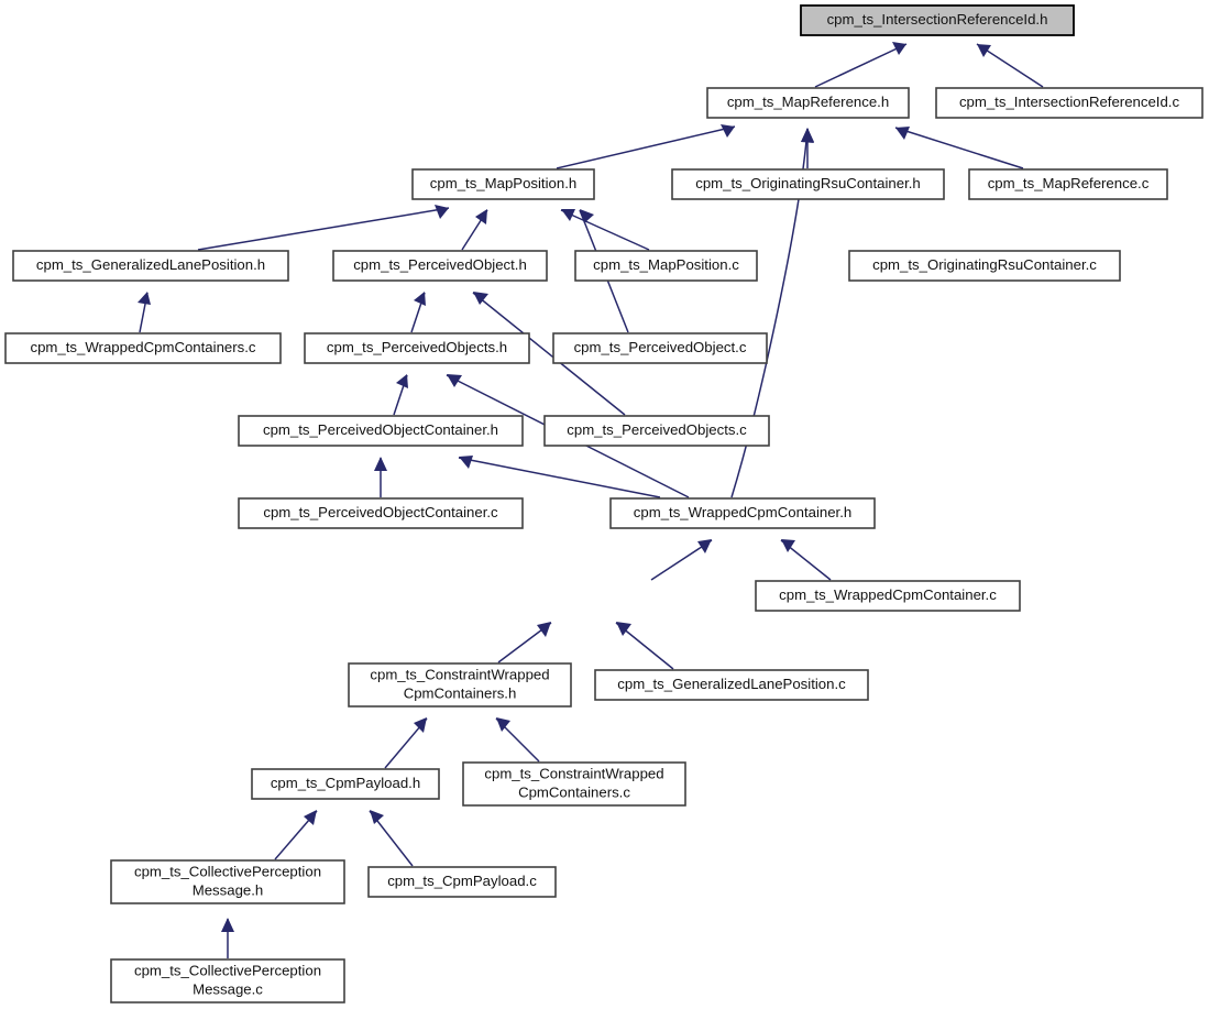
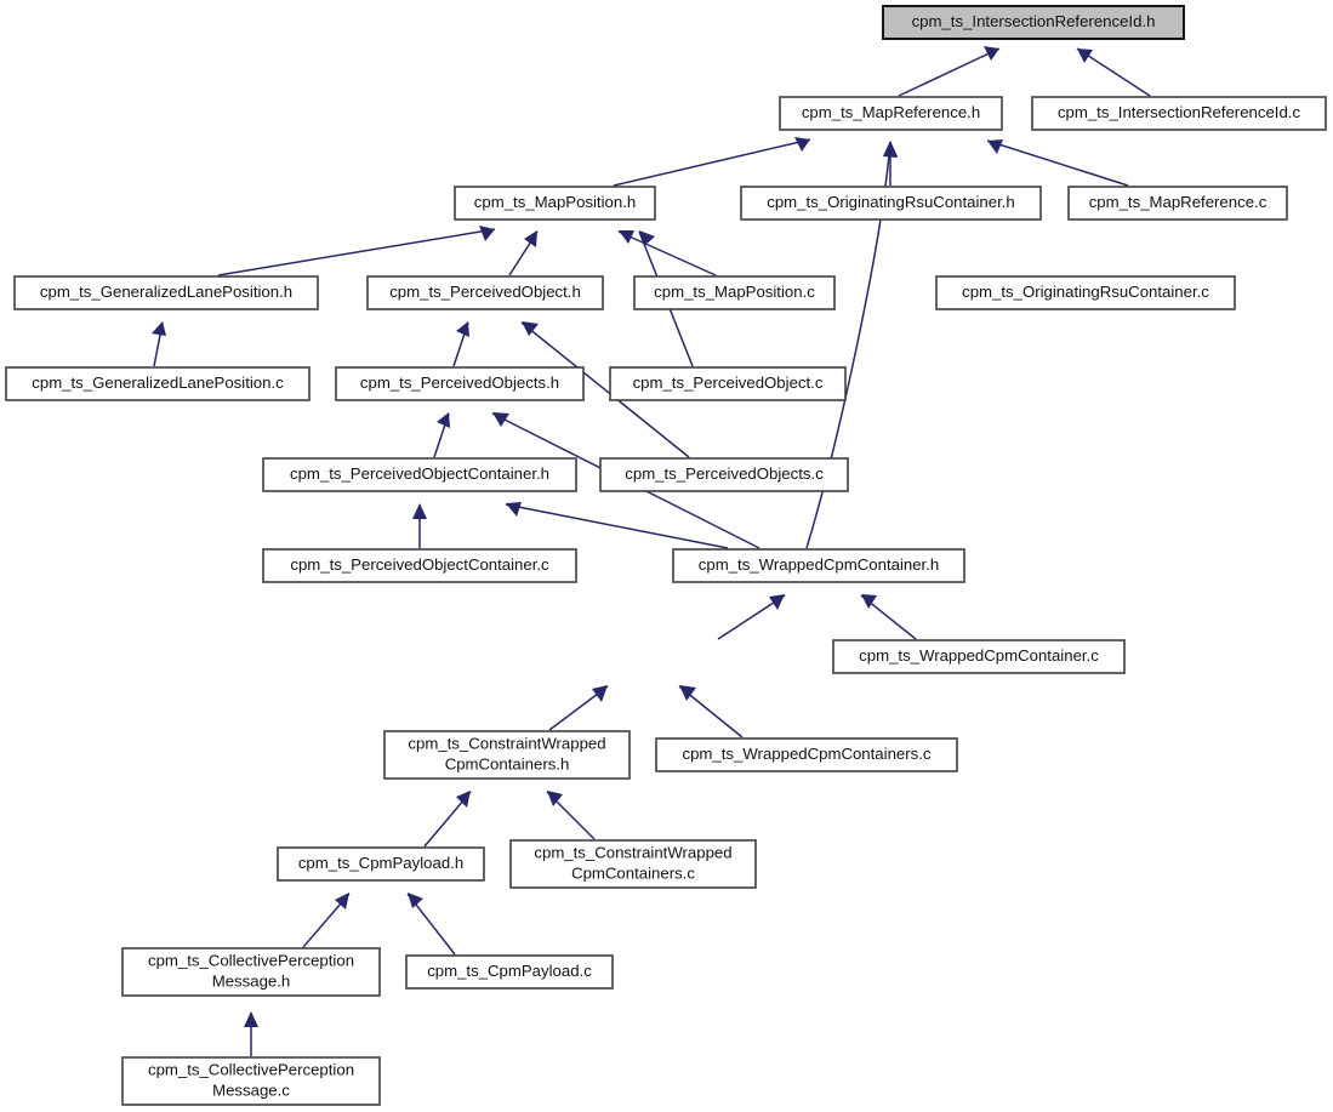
  cpm_ts_IntersectionReferenceId.h
  cpm_ts_MapReference.h
  cpm_ts_IntersectionReferenceId.c
  cpm_ts_MapPosition.h
  cpm_ts_OriginatingRsuContainer.h
  cpm_ts_MapReference.c
  cpm_ts_GeneralizedLanePosition.h
  cpm_ts_PerceivedObject.h
  cpm_ts_MapPosition.c
  cpm_ts_OriginatingRsuContainer.c
- cpm_ts_WrappedCpmContainers.c
+ cpm_ts_GeneralizedLanePosition.c
  cpm_ts_PerceivedObjects.h
  cpm_ts_PerceivedObject.c
  cpm_ts_PerceivedObjectContainer.h
  cpm_ts_PerceivedObjects.c
  cpm_ts_PerceivedObjectContainer.c
  cpm_ts_WrappedCpmContainer.h
  cpm_ts_WrappedCpmContainer.c
  cpm_ts_ConstraintWrapped
  CpmContainers.h
- cpm_ts_GeneralizedLanePosition.c
+ cpm_ts_WrappedCpmContainers.c
  cpm_ts_CpmPayload.h
  cpm_ts_ConstraintWrapped
  CpmContainers.c
  cpm_ts_CollectivePerception
  Message.h
  cpm_ts_CpmPayload.c
  cpm_ts_CollectivePerception
  Message.c
